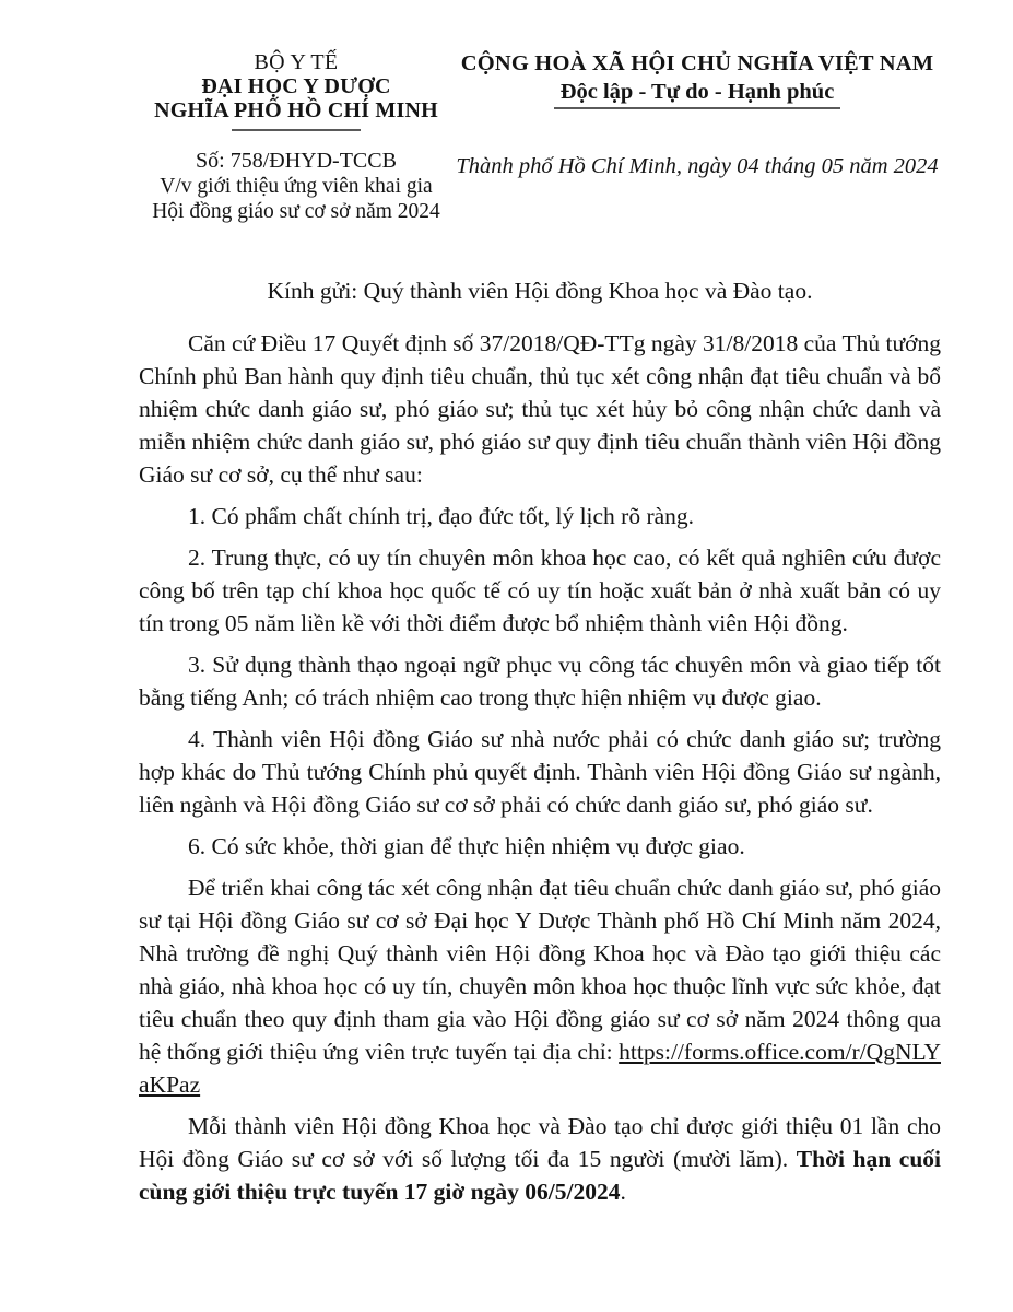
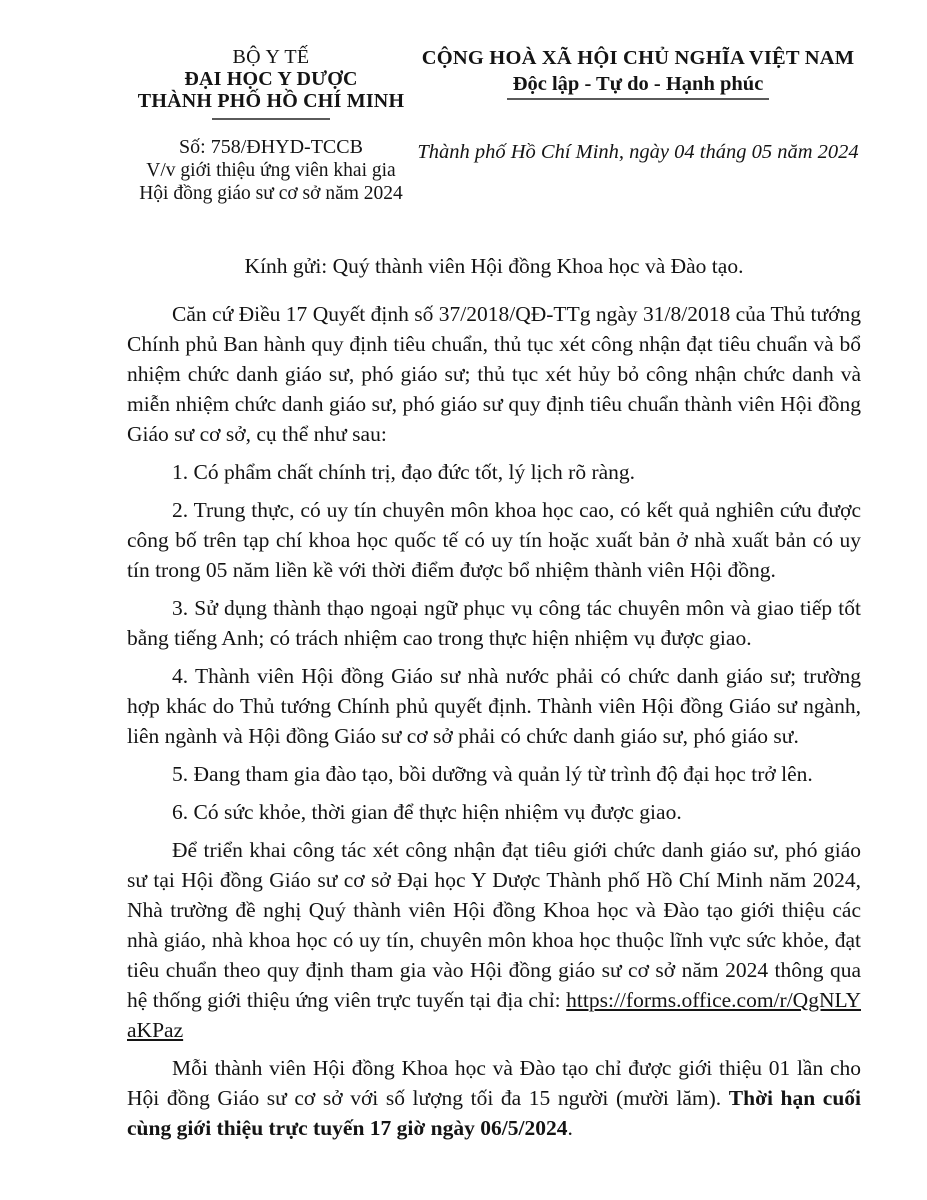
  BỘ Y TẾ
  ĐẠI HỌC Y DƯỢC
- NGHĨA PHỐ HỒ CHÍ MINH
+ THÀNH PHỐ HỒ CHÍ MINH
  Số: 758/ĐHYD-TCCB
  V/v giới thiệu ứng viên khai gia
  Hội đồng giáo sư cơ sở năm 2024
  CỘNG HOÀ XÃ HỘI CHỦ NGHĨA VIỆT NAM
  Độc lập - Tự do - Hạnh phúc
  Thành phố Hồ Chí Minh, ngày 04 tháng 05 năm 2024
  Kính gửi: Quý thành viên Hội đồng Khoa học và Đào tạo.
  Căn cứ Điều 17 Quyết định số 37/2018/QĐ-TTg ngày 31/8/2018 của Thủ tướng Chính phủ Ban hành quy định tiêu chuẩn, thủ tục xét công nhận đạt tiêu chuẩn và bổ nhiệm chức danh giáo sư, phó giáo sư; thủ tục xét hủy bỏ công nhận chức danh và miễn nhiệm chức danh giáo sư, phó giáo sư quy định tiêu chuẩn thành viên Hội đồng Giáo sư cơ sở, cụ thể như sau:
  1. Có phẩm chất chính trị, đạo đức tốt, lý lịch rõ ràng.
  2. Trung thực, có uy tín chuyên môn khoa học cao, có kết quả nghiên cứu được công bố trên tạp chí khoa học quốc tế có uy tín hoặc xuất bản ở nhà xuất bản có uy tín trong 05 năm liền kề với thời điểm được bổ nhiệm thành viên Hội đồng.
  3. Sử dụng thành thạo ngoại ngữ phục vụ công tác chuyên môn và giao tiếp tốt bằng tiếng Anh; có trách nhiệm cao trong thực hiện nhiệm vụ được giao.
  4. Thành viên Hội đồng Giáo sư nhà nước phải có chức danh giáo sư; trường hợp khác do Thủ tướng Chính phủ quyết định. Thành viên Hội đồng Giáo sư ngành, liên ngành và Hội đồng Giáo sư cơ sở phải có chức danh giáo sư, phó giáo sư.
+ 5. Đang tham gia đào tạo, bồi dưỡng và quản lý từ trình độ đại học trở lên.
  6. Có sức khỏe, thời gian để thực hiện nhiệm vụ được giao.
- Để triển khai công tác xét công nhận đạt tiêu chuẩn chức danh giáo sư, phó giáo sư tại Hội đồng Giáo sư cơ sở Đại học Y Dược Thành phố Hồ Chí Minh năm 2024, Nhà trường đề nghị Quý thành viên Hội đồng Khoa học và Đào tạo giới thiệu các nhà giáo, nhà khoa học có uy tín, chuyên môn khoa học thuộc lĩnh vực sức khỏe, đạt tiêu chuẩn theo quy định tham gia vào Hội đồng giáo sư cơ sở năm 2024 thông qua hệ thống giới thiệu ứng viên trực tuyến tại địa chỉ: https://forms.office.com/r/QgNLYaKPaz
+ Để triển khai công tác xét công nhận đạt tiêu giới chức danh giáo sư, phó giáo sư tại Hội đồng Giáo sư cơ sở Đại học Y Dược Thành phố Hồ Chí Minh năm 2024, Nhà trường đề nghị Quý thành viên Hội đồng Khoa học và Đào tạo giới thiệu các nhà giáo, nhà khoa học có uy tín, chuyên môn khoa học thuộc lĩnh vực sức khỏe, đạt tiêu chuẩn theo quy định tham gia vào Hội đồng giáo sư cơ sở năm 2024 thông qua hệ thống giới thiệu ứng viên trực tuyến tại địa chỉ: https://forms.office.com/r/QgNLYaKPaz
  Mỗi thành viên Hội đồng Khoa học và Đào tạo chỉ được giới thiệu 01 lần cho Hội đồng Giáo sư cơ sở với số lượng tối đa 15 người (mười lăm). Thời hạn cuối cùng giới thiệu trực tuyến 17 giờ ngày 06/5/2024.
